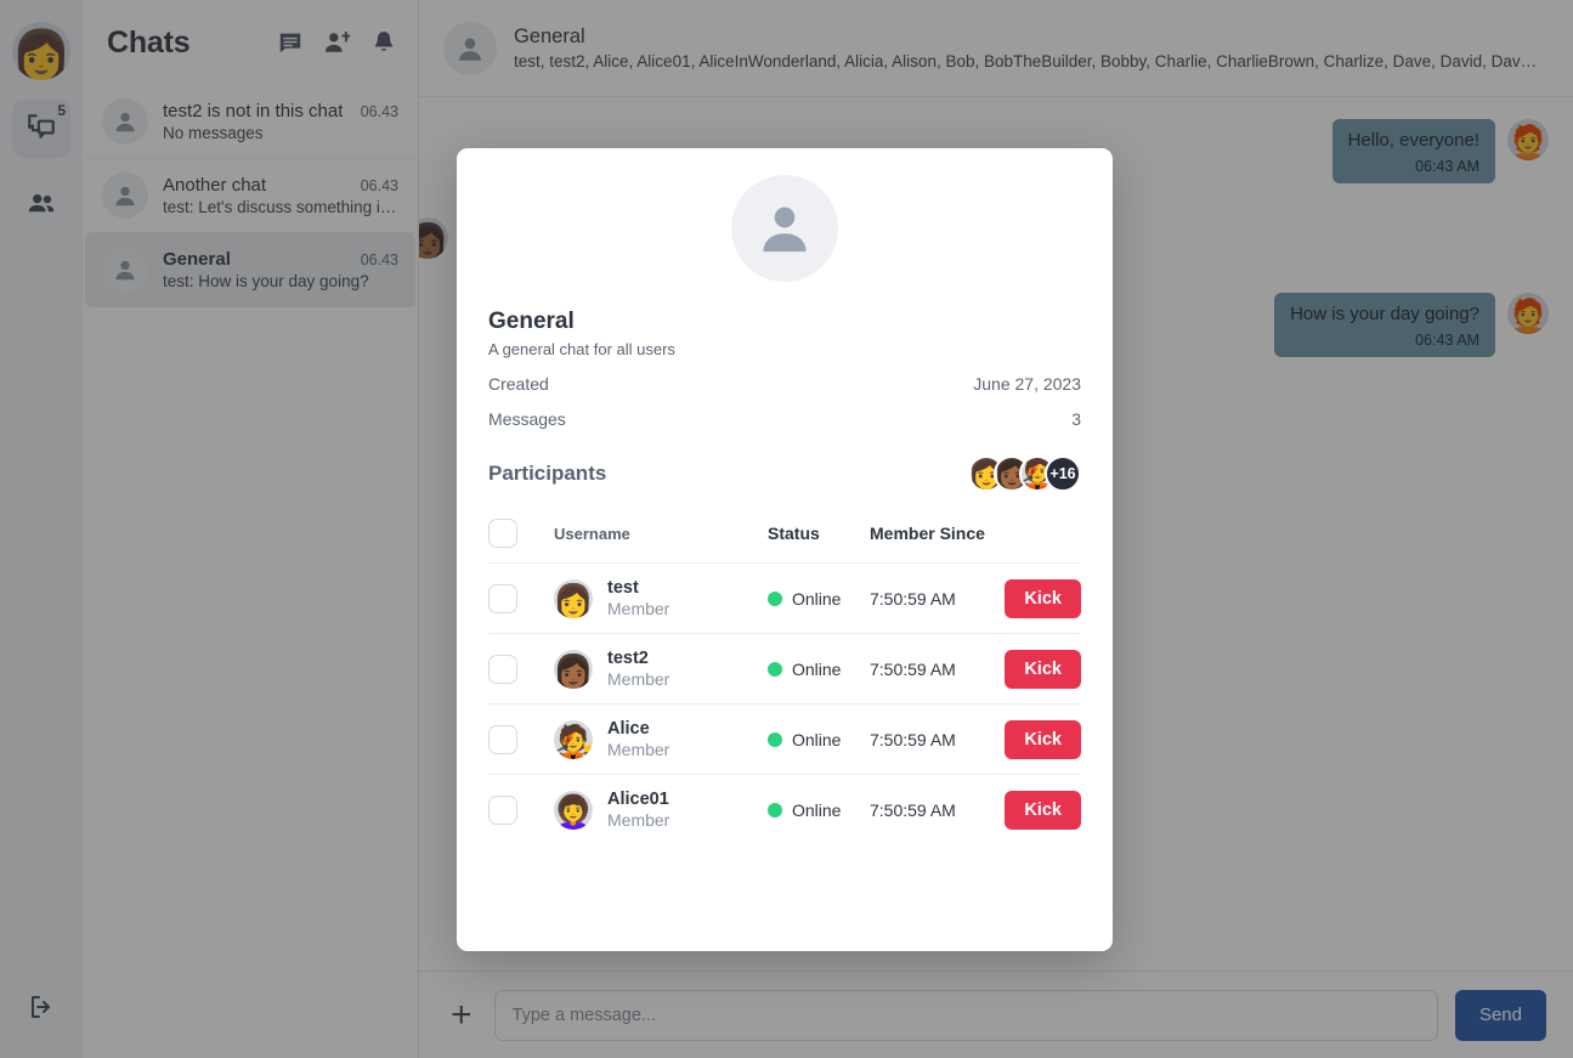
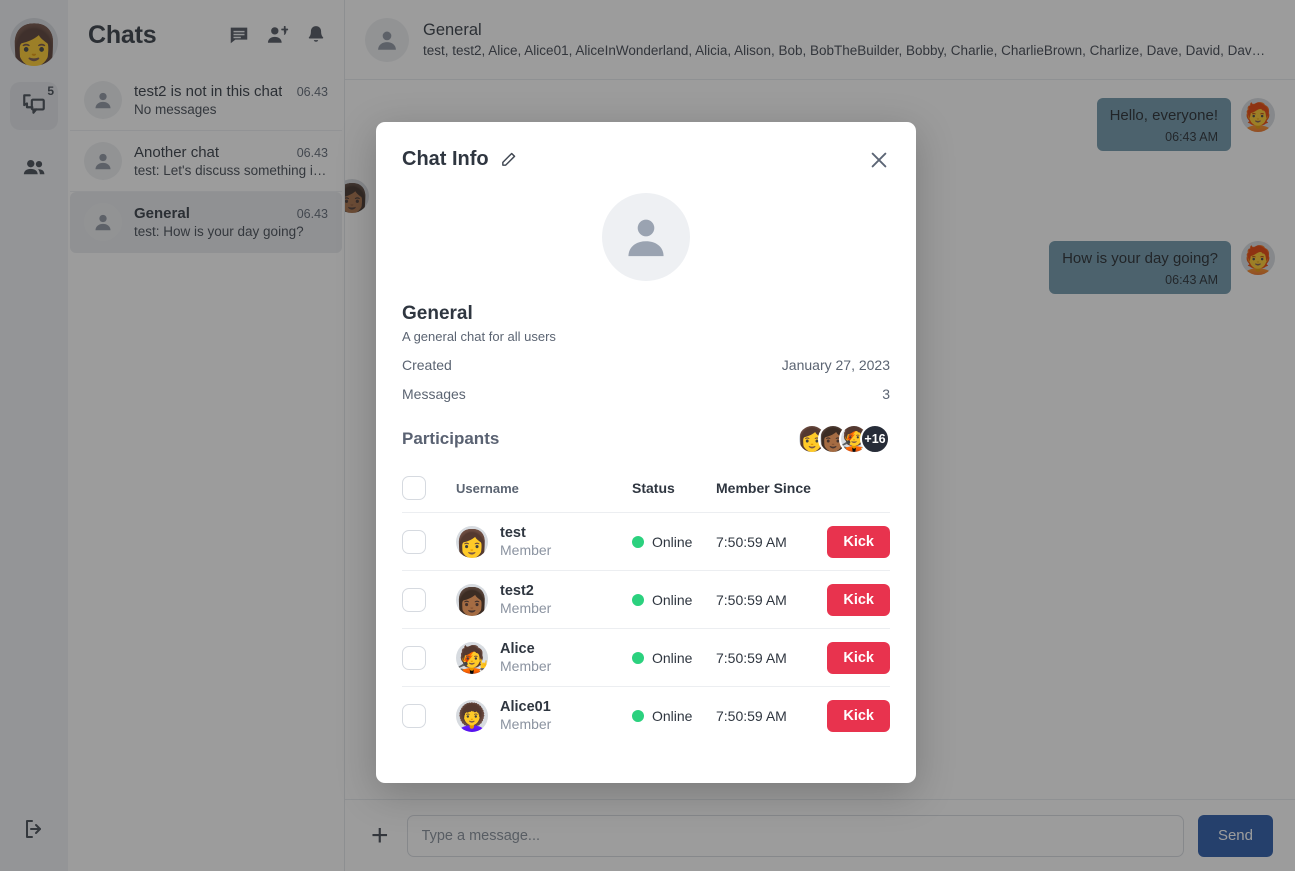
  👩
  5
  Chats
  test2 is not in this chat
  06.43
  No messages
  Another chat
  06.43
  test: Let's discuss something in…
  General
  06.43
  test: How is your day going?
  General
  test, test2, Alice, Alice01, AliceInWonderland, Alicia, Alison, Bob, BobTheBuilder, Bobby, Charlie, CharlieBrown, Charlize, Dave, David, Dav…
  Hello, everyone!
  06:43 AM
  🧑‍🦰
  👩🏾
  How is your day going?
  06:43 AM
  🧑‍🦰
  +
  Type a message...
  Send
+ Chat Info
  General
  A general chat for all users
  Created
- June 27, 2023
+ January 27, 2023
  Messages
  3
  Participants
  👩
  👩🏾
  🧑‍🎤
  +16
  Username
  Status
  Member Since
  👩
  test
  Member
  Online
  7:50:59 AM
  Kick
  👩🏾
  test2
  Member
  Online
  7:50:59 AM
  Kick
  🧑‍🎤
  Alice
  Member
  Online
  7:50:59 AM
  Kick
  👩‍🦱
  Alice01
  Member
  Online
  7:50:59 AM
  Kick
